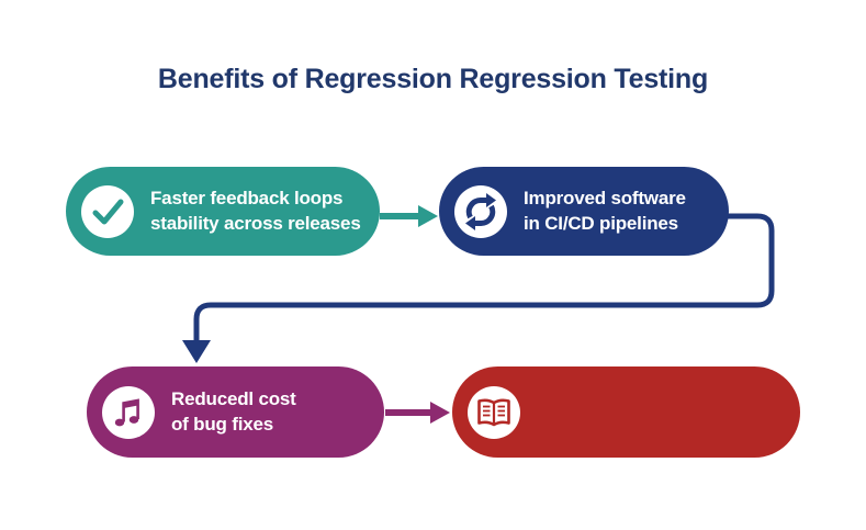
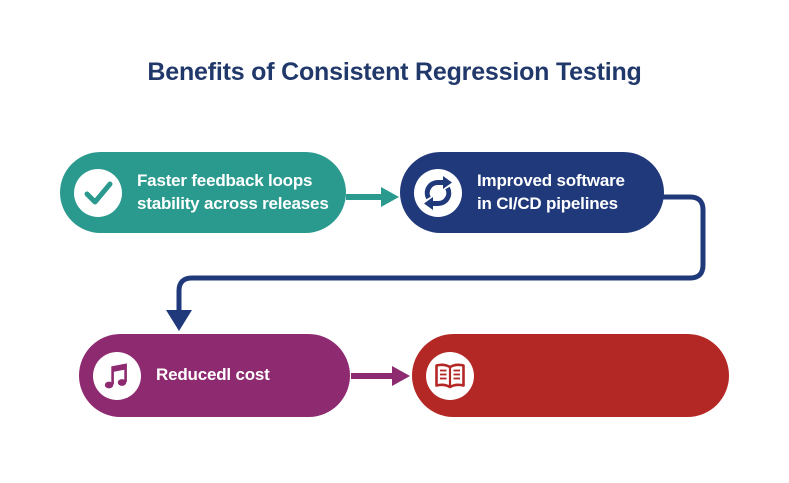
- Benefits of Regression Regression Testing
+ Benefits of Consistent Regression Testing
  Faster feedback loops
  stability across releases
  Improved software
  in CI/CD pipelines
  Reducedl cost
- of bug fixes
